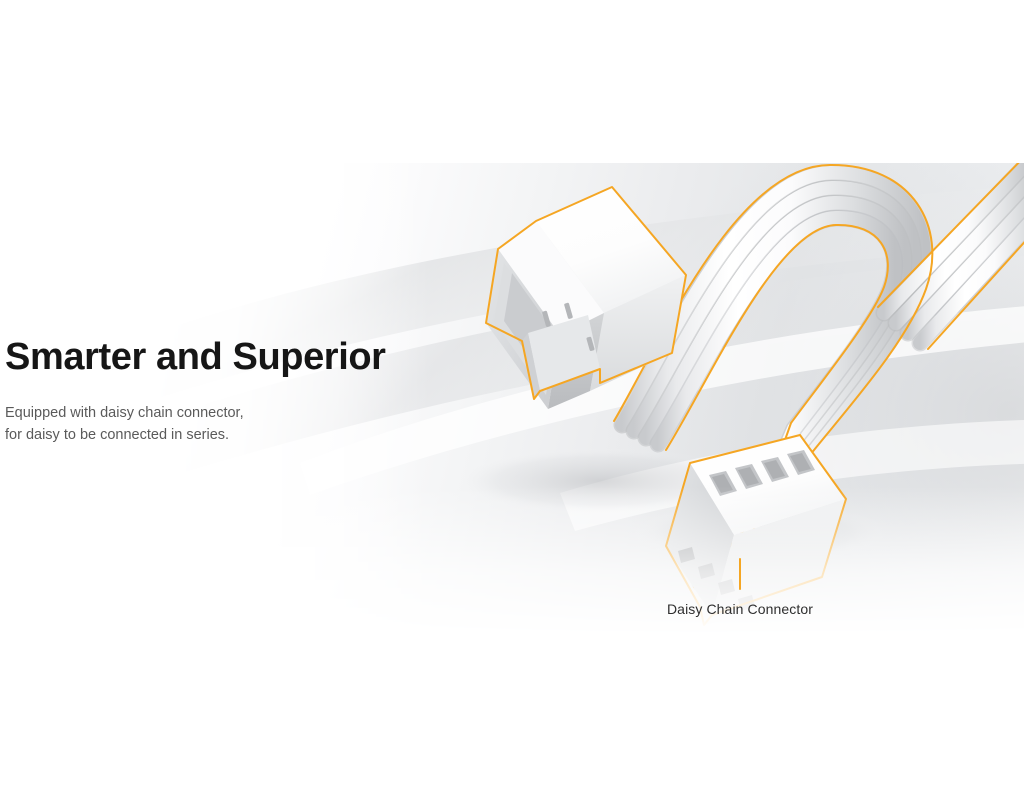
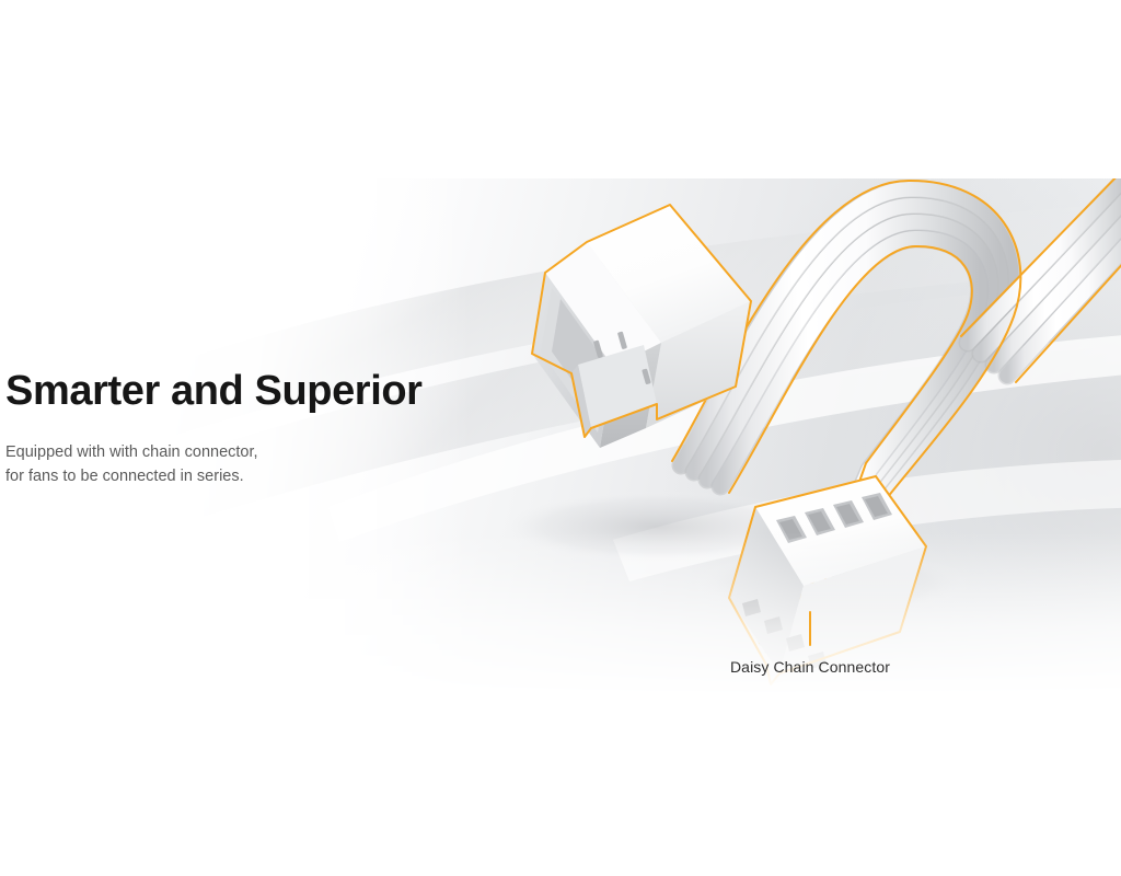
  Smarter and Superior
- Equipped with daisy chain connector,
+ Equipped with with chain connector,
- for daisy to be connected in series.
+ for fans to be connected in series.
  Daisy Chain Connector
